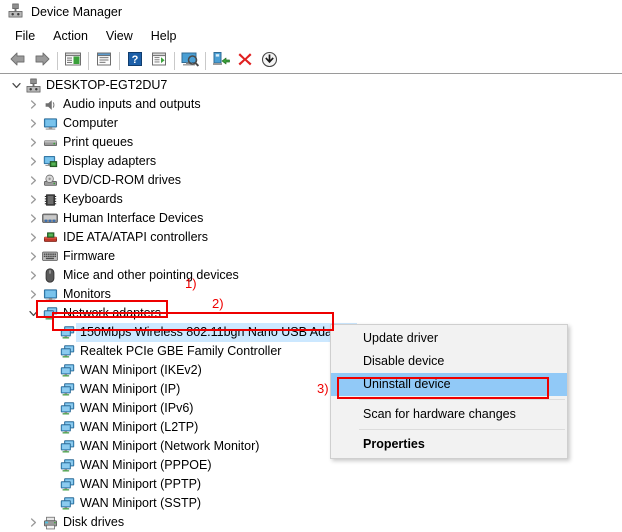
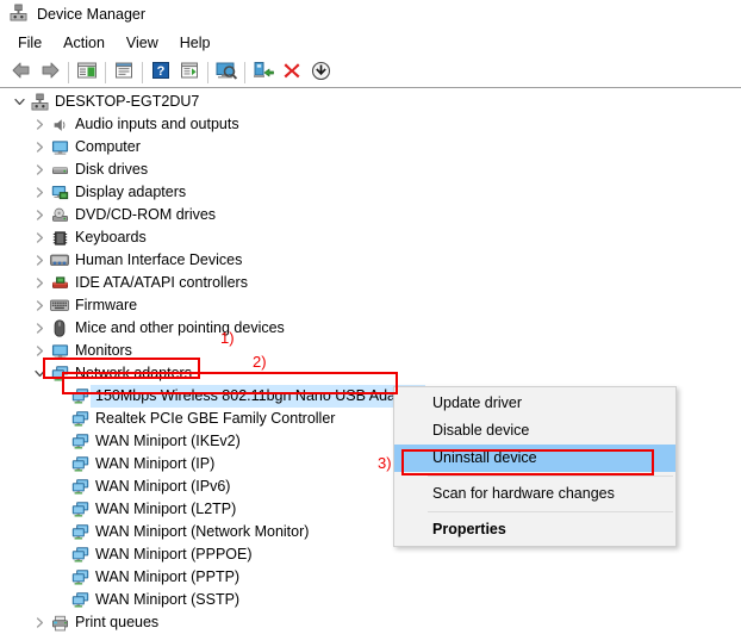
  Device Manager
  File
  Action
  View
  Help
  ?
  DESKTOP-EGT2DU7
  Audio inputs and outputs
  Computer
- Print queues
+ Disk drives
  Display adapters
  DVD/CD-ROM drives
  Keyboards
  Human Interface Devices
  IDE ATA/ATAPI controllers
  Firmware
  Mice and other pointing devices
  Monitors
  Network adapters
  150Mbps Wireless 802.11bgn Nano USB Ada
  Realtek PCIe GBE Family Controller
  WAN Miniport (IKEv2)
  WAN Miniport (IP)
  WAN Miniport (IPv6)
  WAN Miniport (L2TP)
  WAN Miniport (Network Monitor)
  WAN Miniport (PPPOE)
  WAN Miniport (PPTP)
  WAN Miniport (SSTP)
- Disk drives
+ Print queues
  Update driver
  Disable device
  Uninstall device
  Scan for hardware changes
  Properties
  1)
  2)
  3)
